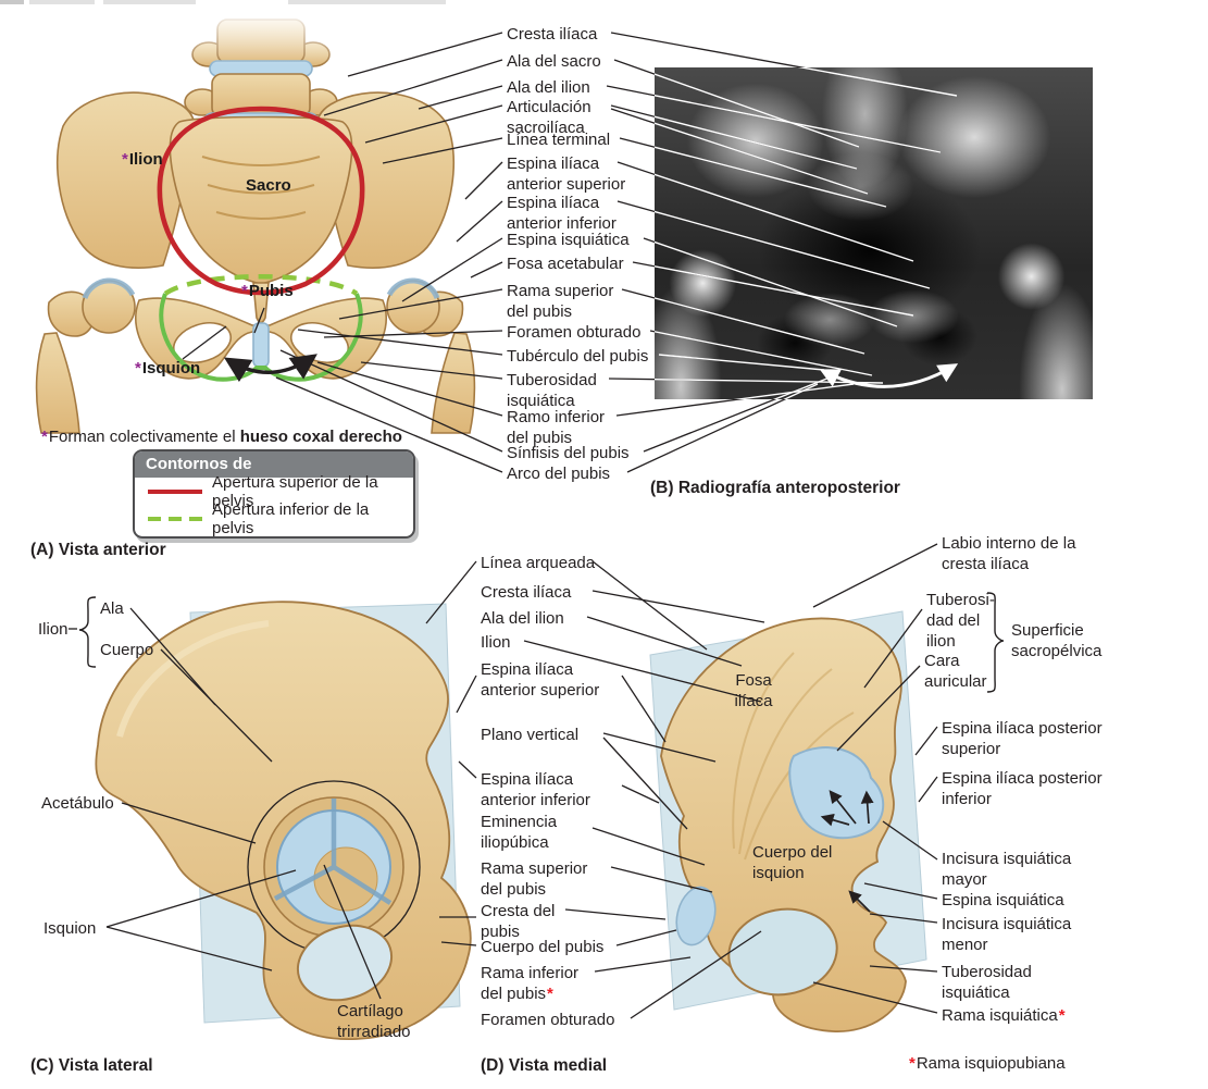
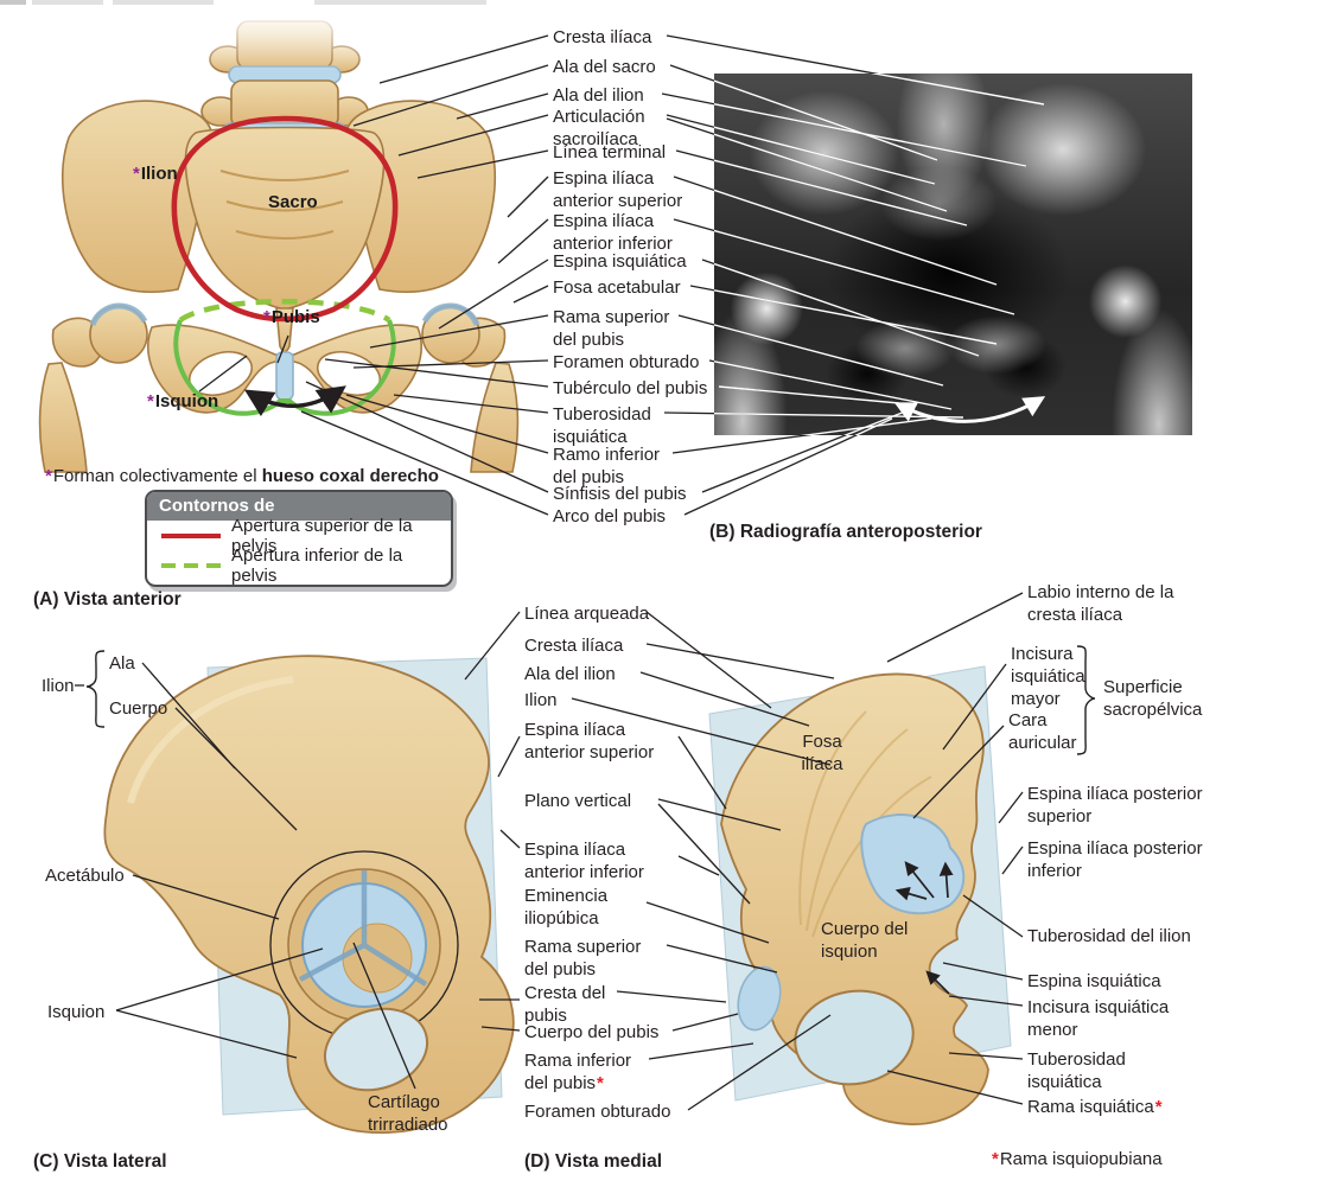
  Cresta ilíaca
  Ala del sacro
  Ala del ilion
  Articulación sacroilíaca
  Línea terminal
  Espina ilíaca anterior superior
  Espina ilíaca anterior inferior
  Espina isquiática
  Fosa acetabular
  Rama superior del pubis
  Foramen obturado
  Tubérculo del pubis
  Tuberosidad isquiática
  Ramo inferior del pubis
  Sínfisis del pubis
  Arco del pubis
  *Ilion
  Sacro
  *Pubis
  *Isquion
  *Forman colectivamente el hueso coxal derecho
  Contornos de
  Apertura superior de la pelvis
  Apertura inferior de la pelvis
  (A) Vista anterior
  (B) Radiografía anteroposterior
  Ilion
  Ala
  Cuerpo
  Acetábulo
  Isquion
  Cartílago trirradiado
  (C) Vista lateral
  Línea arqueada
  Cresta ilíaca
  Ala del ilion
  Ilion
  Espina ilíaca anterior superior
  Plano vertical
  Espina ilíaca anterior inferior
  Eminencia iliopúbica
  Rama superior del pubis
  Cresta del pubis
  Cuerpo del pubis
  Rama inferior del pubis*
  Foramen obturado
  (D) Vista medial
  Fosa ilíaca
  Cuerpo del isquion
  Labio interno de la cresta ilíaca
- Tuberosi­dad del ilion
+ Incisura isquiática mayor
  Cara auricular
  Superficie sacropélvica
  Espina ilíaca posterior superior
  Espina ilíaca posterior inferior
- Incisura isquiática mayor
+ Tuberosi­dad del ilion
  Espina isquiática
  Incisura isquiática menor
  Tuberosidad isquiática
  Rama isquiática*
  *Rama isquiopubiana
